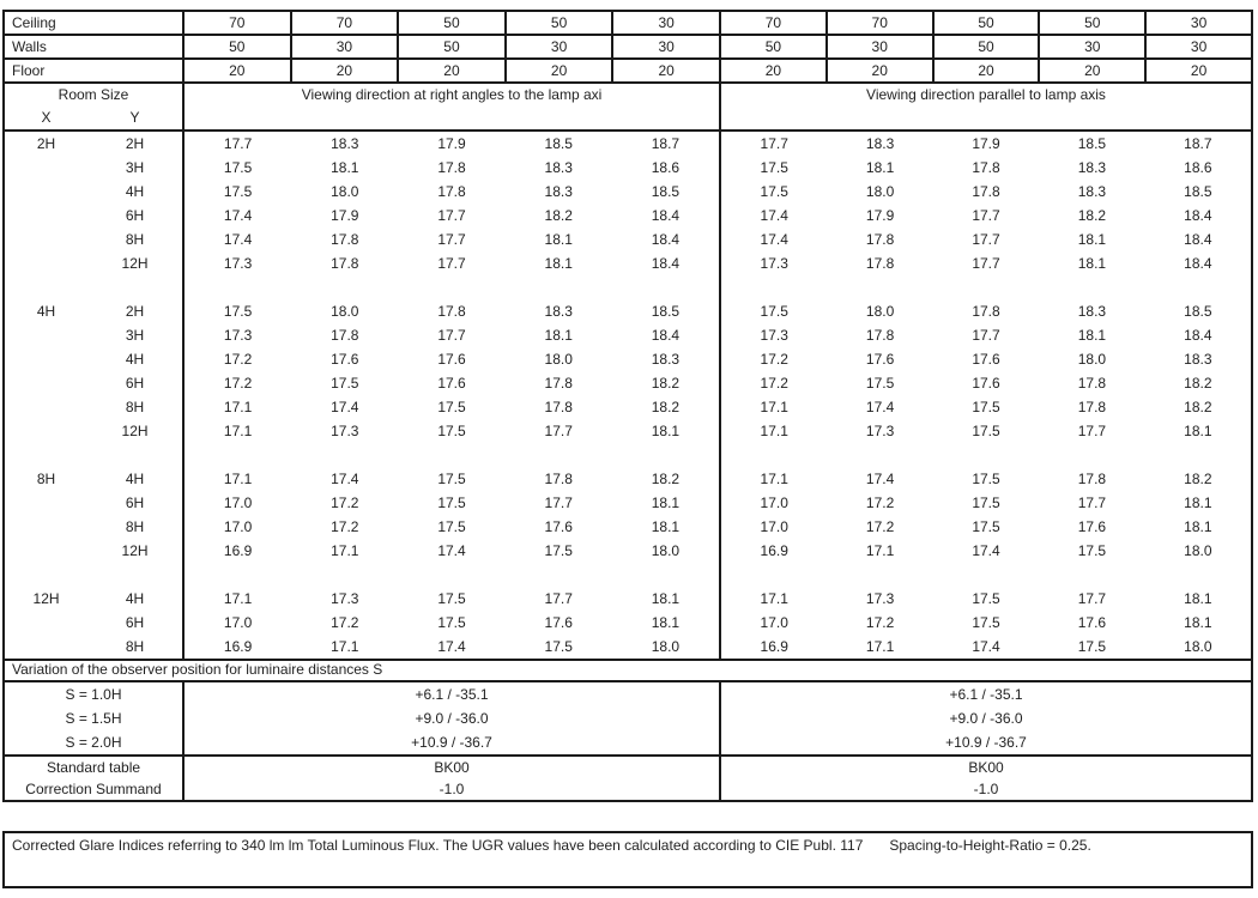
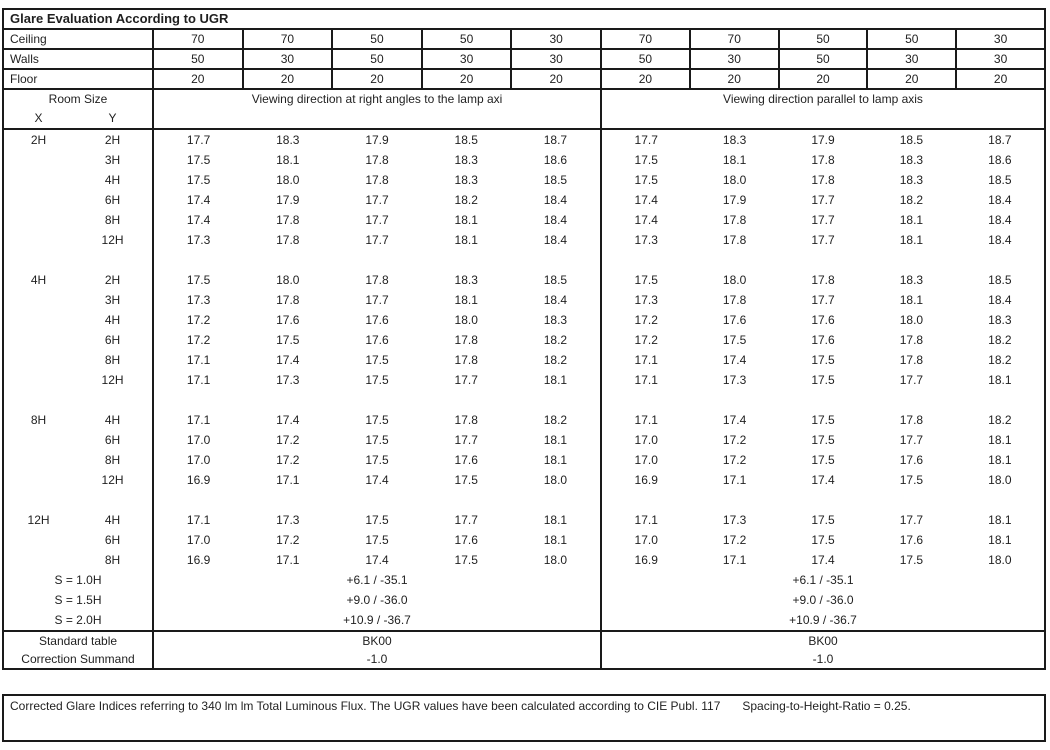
+ Glare Evaluation According to UGR
  Ceiling
  70
  70
  50
  50
  30
  70
  70
  50
  50
  30
  Walls
  50
  30
  50
  30
  30
  50
  30
  50
  30
  30
  Floor
  20
  20
  20
  20
  20
  20
  20
  20
  20
  20
  Room Size
  X
  Y
  Viewing direction at right angles to the lamp axi
  Viewing direction parallel to lamp axis
  2H
  2H
  17.7
  18.3
  17.9
  18.5
  18.7
  17.7
  18.3
  17.9
  18.5
  18.7
  3H
  17.5
  18.1
  17.8
  18.3
  18.6
  17.5
  18.1
  17.8
  18.3
  18.6
  4H
  17.5
  18.0
  17.8
  18.3
  18.5
  17.5
  18.0
  17.8
  18.3
  18.5
  6H
  17.4
  17.9
  17.7
  18.2
  18.4
  17.4
  17.9
  17.7
  18.2
  18.4
  8H
  17.4
  17.8
  17.7
  18.1
  18.4
  17.4
  17.8
  17.7
  18.1
  18.4
  12H
  17.3
  17.8
  17.7
  18.1
  18.4
  17.3
  17.8
  17.7
  18.1
  18.4
  4H
  2H
  17.5
  18.0
  17.8
  18.3
  18.5
  17.5
  18.0
  17.8
  18.3
  18.5
  3H
  17.3
  17.8
  17.7
  18.1
  18.4
  17.3
  17.8
  17.7
  18.1
  18.4
  4H
  17.2
  17.6
  17.6
  18.0
  18.3
  17.2
  17.6
  17.6
  18.0
  18.3
  6H
  17.2
  17.5
  17.6
  17.8
  18.2
  17.2
  17.5
  17.6
  17.8
  18.2
  8H
  17.1
  17.4
  17.5
  17.8
  18.2
  17.1
  17.4
  17.5
  17.8
  18.2
  12H
  17.1
  17.3
  17.5
  17.7
  18.1
  17.1
  17.3
  17.5
  17.7
  18.1
  8H
  4H
  17.1
  17.4
  17.5
  17.8
  18.2
  17.1
  17.4
  17.5
  17.8
  18.2
  6H
  17.0
  17.2
  17.5
  17.7
  18.1
  17.0
  17.2
  17.5
  17.7
  18.1
  8H
  17.0
  17.2
  17.5
  17.6
  18.1
  17.0
  17.2
  17.5
  17.6
  18.1
  12H
  16.9
  17.1
  17.4
  17.5
  18.0
  16.9
  17.1
  17.4
  17.5
  18.0
  12H
  4H
  17.1
  17.3
  17.5
  17.7
  18.1
  17.1
  17.3
  17.5
  17.7
  18.1
  6H
  17.0
  17.2
  17.5
  17.6
  18.1
  17.0
  17.2
  17.5
  17.6
  18.1
  8H
  16.9
  17.1
  17.4
  17.5
  18.0
  16.9
  17.1
  17.4
  17.5
  18.0
- Variation of the observer position for luminaire distances S
  S = 1.0H
  +6.1 / -35.1
  +6.1 / -35.1
  S = 1.5H
  +9.0 / -36.0
  +9.0 / -36.0
  S = 2.0H
  +10.9 / -36.7
  +10.9 / -36.7
  Standard table
  BK00
  BK00
  Correction Summand
  -1.0
  -1.0
  Corrected Glare Indices referring to 340 lm lm Total Luminous Flux. The UGR values have been calculated according to CIE Publ. 117 Spacing-to-Height-Ratio = 0.25.
